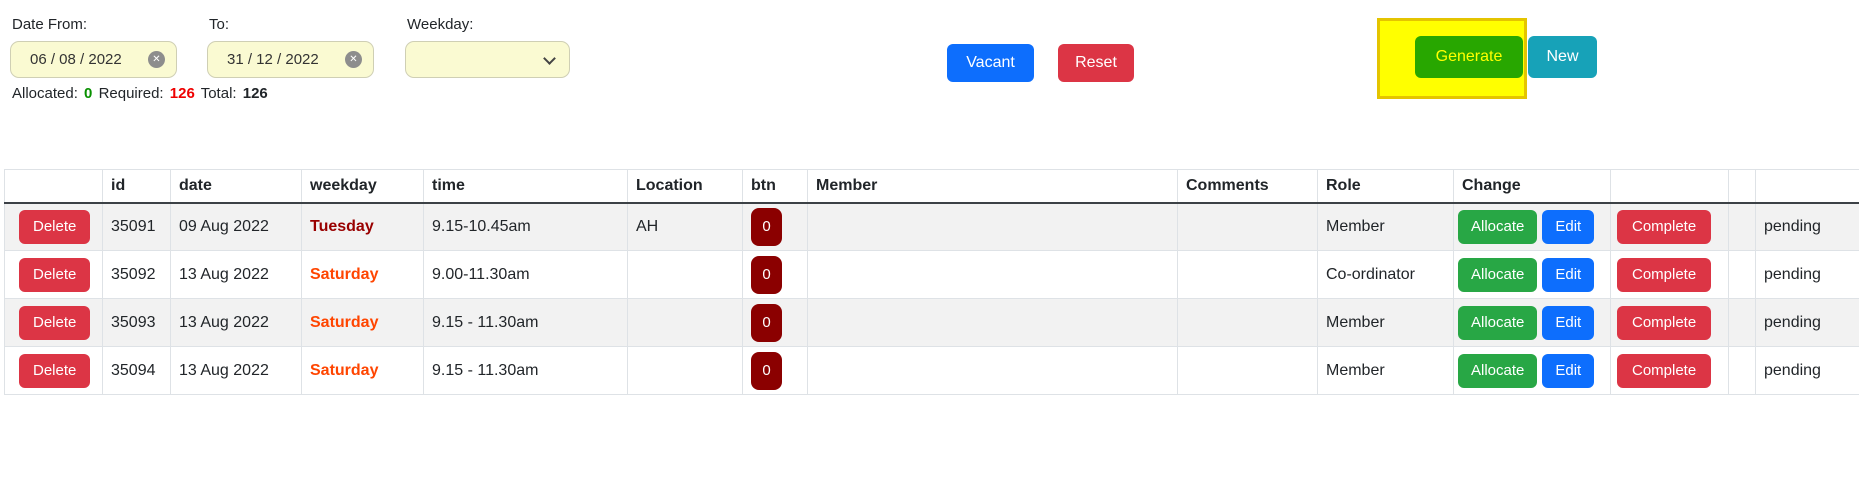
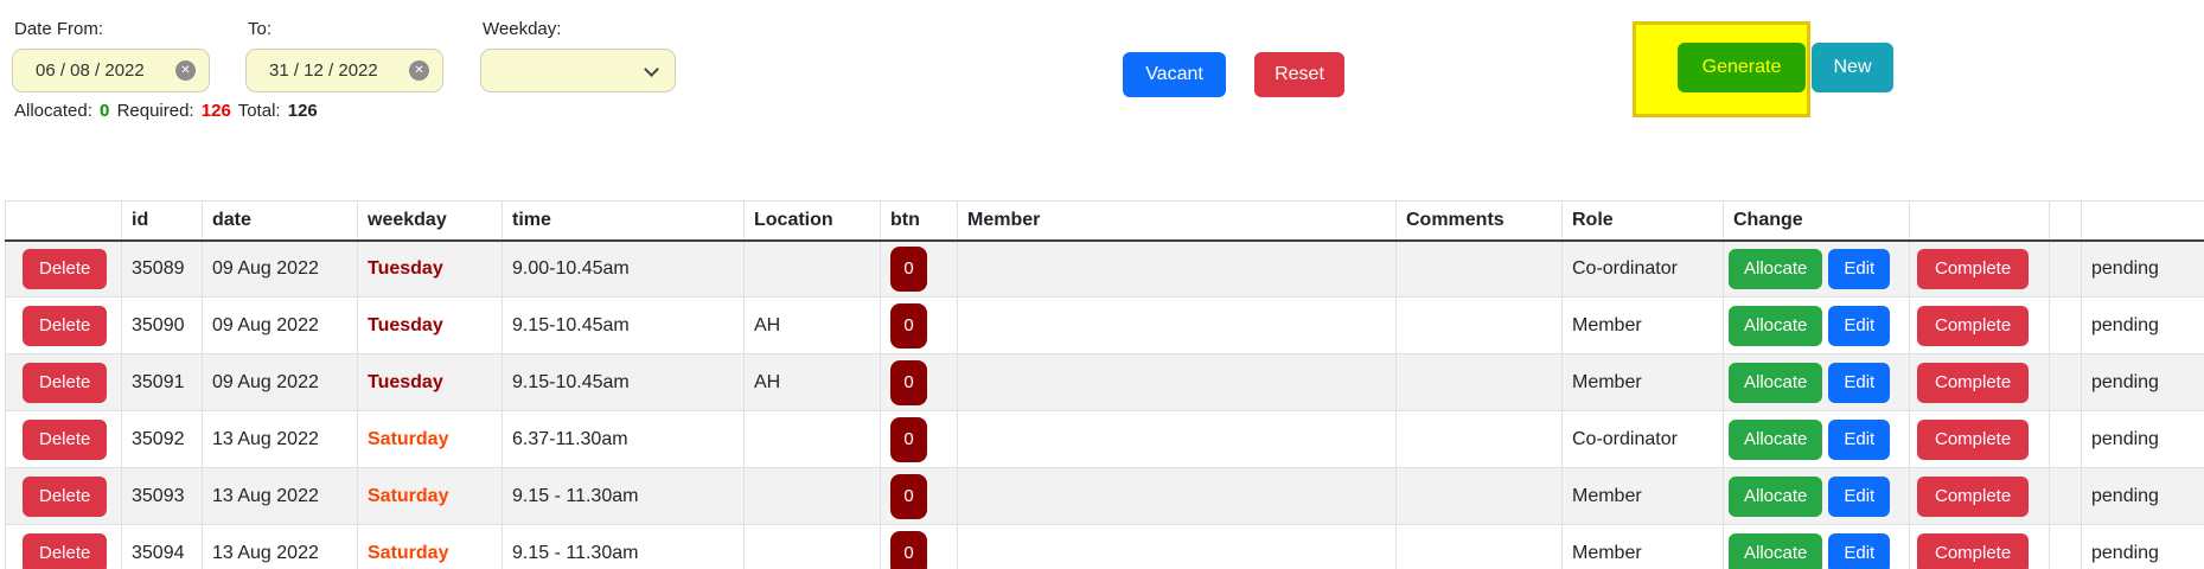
  Date From:
  To:
  Weekday:
  06 / 08 / 2022
  ✕
  31 / 12 / 2022
  ✕
  Vacant
  Reset
  New
  Allocated: 0 Required: 126 Total: 126
  	id	date	weekday	time	Location	btn	Member	Comments	Role	Change
+ Delete	35089	09 Aug 2022	Tuesday	9.00-10.45am		0			Co-ordinator	Allocate Edit	Complete		pending
+ Delete	35090	09 Aug 2022	Tuesday	9.15-10.45am	AH	0			Member	Allocate Edit	Complete		pending
  Delete	35091	09 Aug 2022	Tuesday	9.15-10.45am	AH	0			Member	Allocate Edit	Complete		pending
- Delete	35092	13 Aug 2022	Saturday	9.00-11.30am		0			Co-ordinator	Allocate Edit	Complete		pending
+ Delete	35092	13 Aug 2022	Saturday	6.37-11.30am		0			Co-ordinator	Allocate Edit	Complete		pending
  Delete	35093	13 Aug 2022	Saturday	9.15 - 11.30am		0			Member	Allocate Edit	Complete		pending
  Delete	35094	13 Aug 2022	Saturday	9.15 - 11.30am		0			Member	Allocate Edit	Complete		pending
